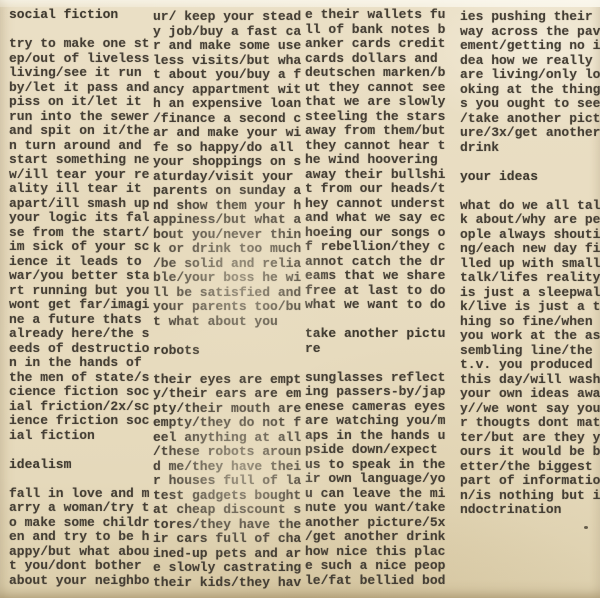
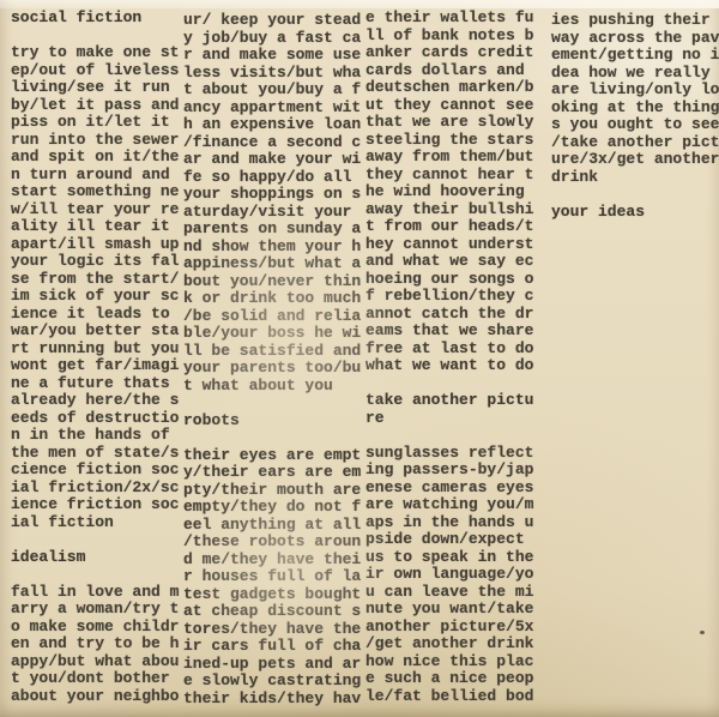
  social fiction
  try to make one st
  ep/out of liveless
  living/see it run
  by/let it pass and
  piss on it/let it
  run into the sewer
  and spit on it/the
  n turn around and
  start something ne
  w/ill tear your r
  ality ill tear it
  apart/ill smash u
  your logic its fa
  se from the start
  im sick of your s
  ience it leads to
  war/you better st
  rt running but yo
  wont get far/imag
  ne a future thats
  already here/the
  eeds of destructi
  n in the hands of
  the men of state/
  cience fiction soc
  ial friction/2x/sc
  ience friction soc
  ial fiction
  idealism
  fall in love and m
  arry a woman/try t
  o make some childr
  en and try to be h
  appy/but what abou
  t you/dont bother
  about your neighbo
  ur/ keep your stead
  y job/buy a fast ca
  r and make some use
  less visits/but wha
  t about you/buy a f
  ancy appartment wit
  h an expensive loan
  /finance a second c
  ar and make your wi
  fe so happy/do all
  your shoppings on s
  e slowly castrating
  their kids/they hav
  e their wallets fu
  ll of bank notes b
  anker cards credit
  cards dollars and
  deutschen marken/b
  ut they cannot see
  that we are slowly
  steeling the stars
  away from them/but
  they cannot hear t
  he wind hoovering
  their bullshi
  om our heads/t
  cannot underst
  what we say ec
  ng our songs o
  bellion/they c
  t catch the dr
  that we share
  at last to do
  we want to do
  another pictu
  lasses reflect
  passers-by/jap
  se cameras eyes
  watching you/m
  in the hands u
  de down/expect
  to speak in the
  own language/yo
  an leave the mi
  e you want/take
  ther picture/5x
  t another drink
  nice this plac
  e such a nice peop
  le/fat bellied bod
  ies pushing their
  way across the pav
  ement/getting no i
  dea how we really
  are living/only lo
  oking at the thing
  s you ought to see
  /take another pict
  ure/3x/get another
  drink
  your ideas
- what do we all tal
- k about/why are pe
- ople always shouti
- ng/each new day fi
- lled up with small
- talk/lifes reality
- is just a sleepwal
- k/live is just a t
- hing so fine/when
- you work at the as
- sembling line/the
- t.v. you produced
- this day/will wash
- your own ideas awa
- y//we wont say you
- r thougts dont mat
- ter/but are they y
- ours it would be b
- etter/the biggest
- part of informatio
- n/is nothing but i
- ndoctrination
